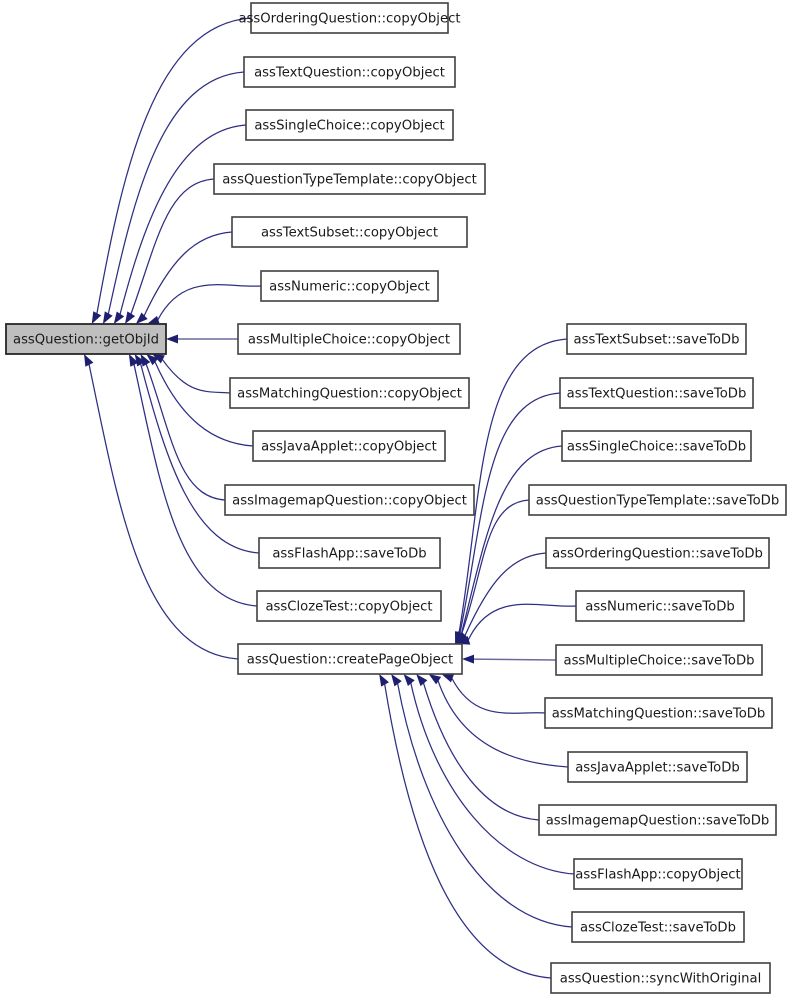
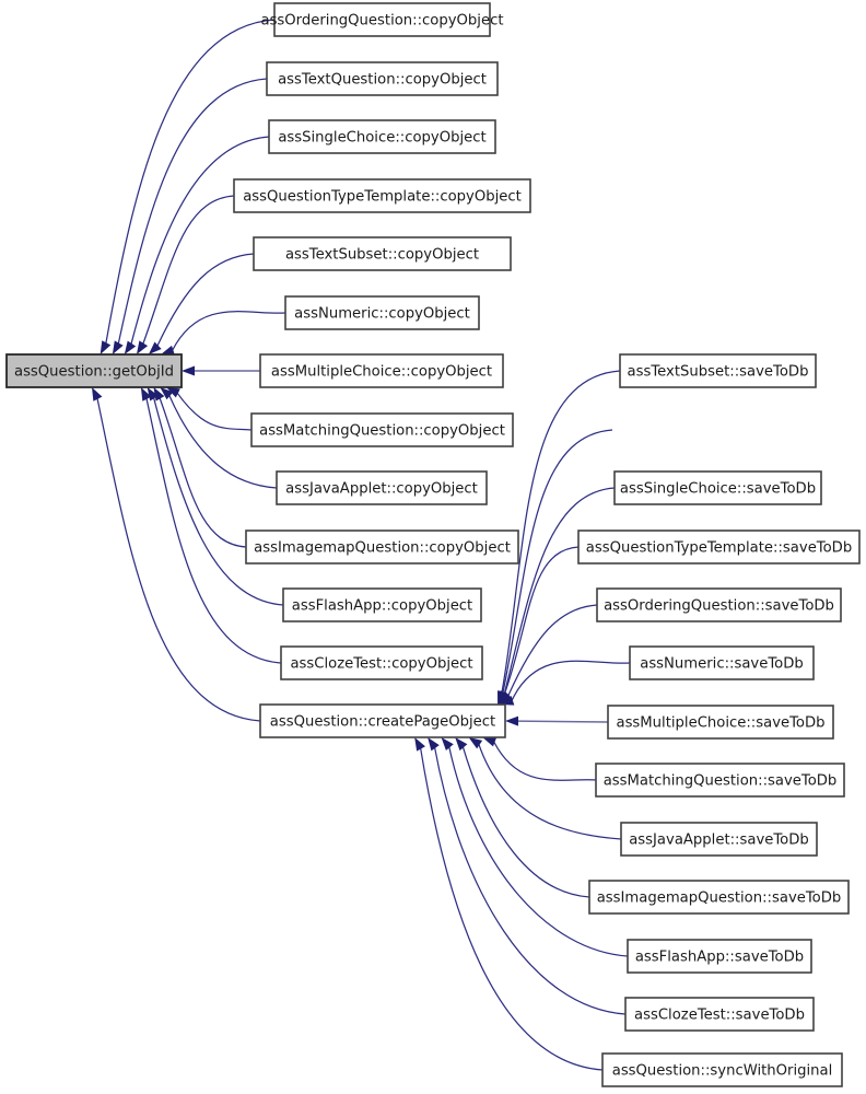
  assQuestion::getObjId
  assQuestion::createPageObject
  assOrderingQuestion::copyObject
  assTextQuestion::copyObject
  assSingleChoice::copyObject
  assQuestionTypeTemplate::copyObject
  assTextSubset::copyObject
  assNumeric::copyObject
  assMultipleChoice::copyObject
  assMatchingQuestion::copyObject
  assJavaApplet::copyObject
  assImagemapQuestion::copyObject
- assFlashApp::saveToDb
+ assFlashApp::copyObject
  assClozeTest::copyObject
  assTextSubset::saveToDb
- assTextQuestion::saveToDb
  assSingleChoice::saveToDb
  assQuestionTypeTemplate::saveToDb
  assOrderingQuestion::saveToDb
  assNumeric::saveToDb
  assMultipleChoice::saveToDb
  assMatchingQuestion::saveToDb
  assJavaApplet::saveToDb
  assImagemapQuestion::saveToDb
- assFlashApp::copyObject
+ assFlashApp::saveToDb
  assClozeTest::saveToDb
  assQuestion::syncWithOriginal
